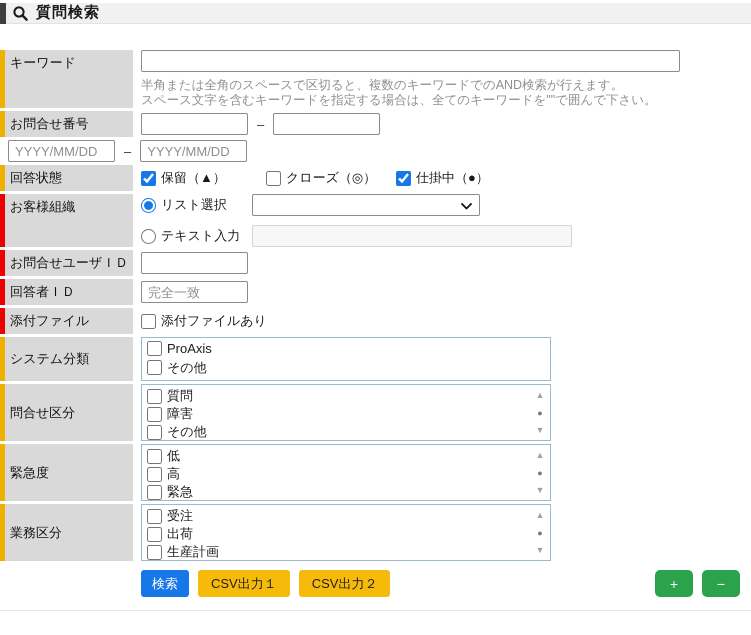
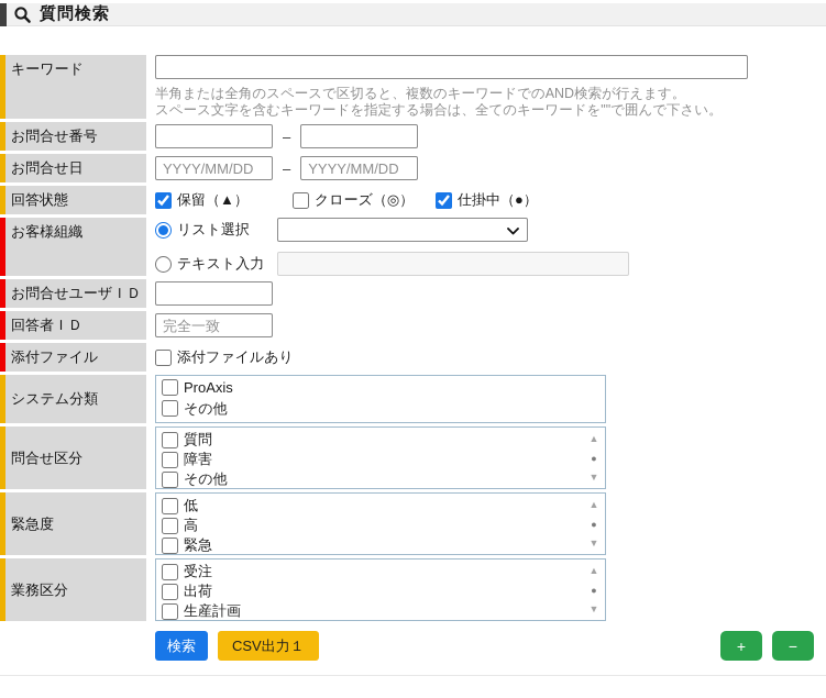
  質問検索
  キーワード
  半角または全角のスペースで区切ると、複数のキーワードでのAND検索が行えます。
  スペース文字を含むキーワードを指定する場合は、全てのキーワードを""で囲んで下さい。
  お問合せ番号
  –
+ お問合せ日
  YYYY/MM/DD
  –
  YYYY/MM/DD
  回答状態
  保留（▲）
  クローズ（◎）
  仕掛中（●）
  お客様組織
  リスト選択
  テキスト入力
  お問合せユーザＩＤ
  回答者ＩＤ
  完全一致
  添付ファイル
  添付ファイルあり
  システム分類
  ProAxis
  その他
  問合せ区分
  質問
  障害
  その他
  ▲
  ●
  ▼
  緊急度
  低
  高
  緊急
  ▲
  ●
  ▼
  業務区分
  受注
  出荷
  生産計画
  ▲
  ●
  ▼
  検索
  CSV出力１
- CSV出力２
  +
  −
